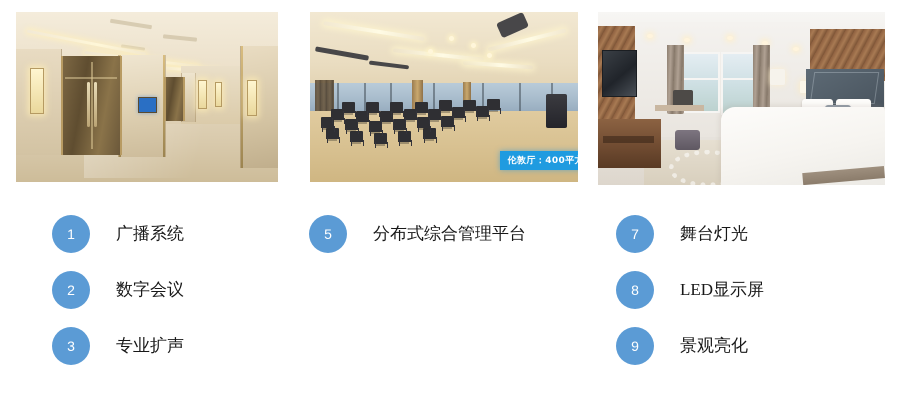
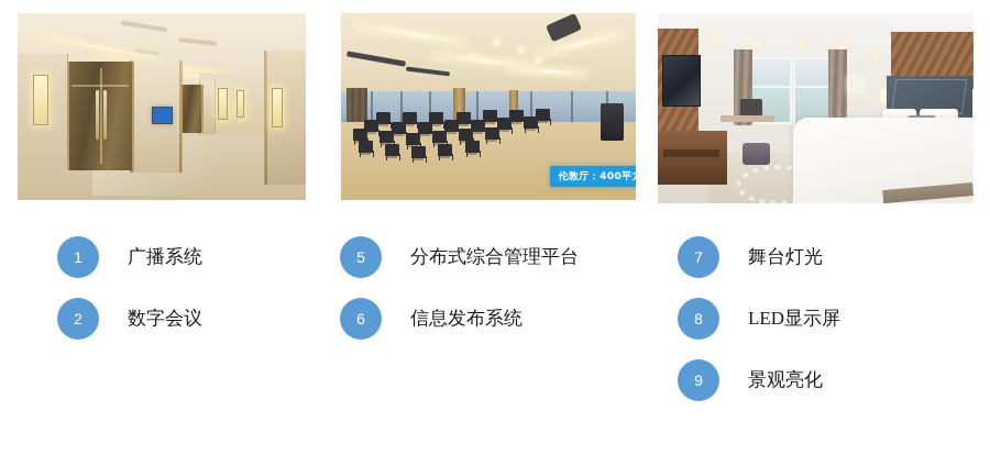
  伦敦厅：400平
  1
  广播系统
  2
  数字会议
- 3
- 专业扩声
  5
  分布式综合管理平台
+ 6
+ 信息发布系统
  7
  舞台灯光
  8
  LED显示屏
  9
  景观亮化
